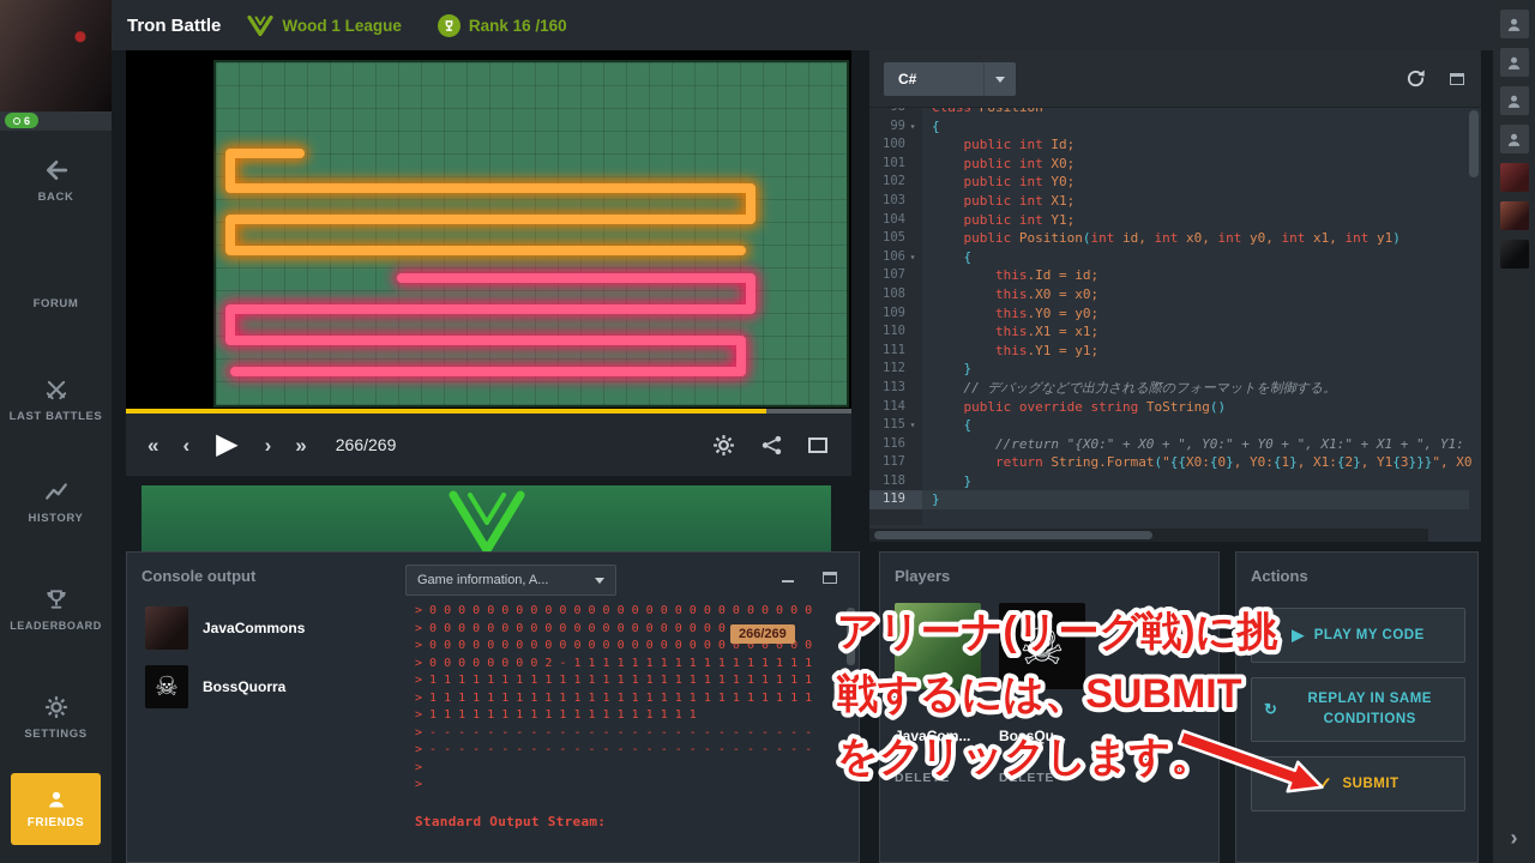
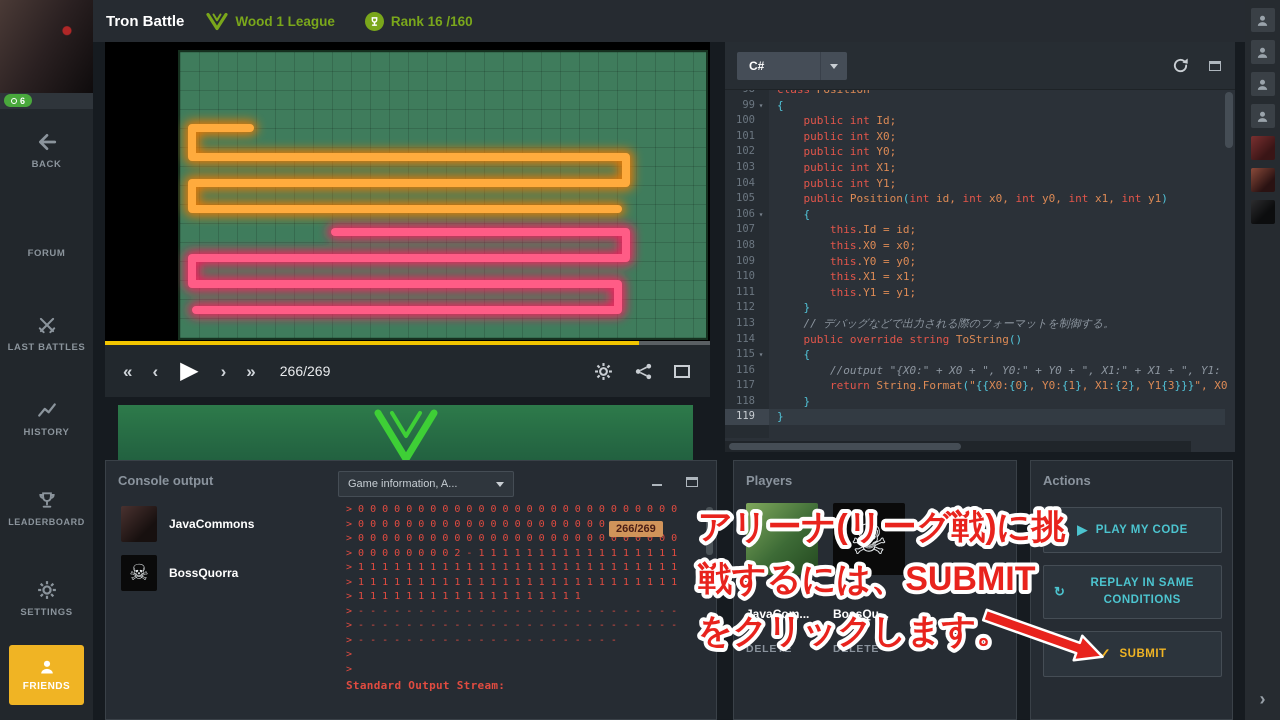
  6
  BACK
  FORUM
  LAST BATTLES
  HISTORY
  LEADERBOARD
  SETTINGS
  FRIENDS
  Tron Battle
  Wood 1 League
  Rank 16 /160
  ›
  «
  ‹
  ▶
  ›
  »
  266/269
  C#
  99
  ▾
  100
  101
  102
  103
  104
  105
  106
  ▾
  107
  108
  109
  110
  111
  112
  113
  114
  115
  ▾
  116
  117
  118
  119
  class Position
  {
  public int Id;
  public int X0;
  public int Y0;
  public int X1;
  public int Y1;
  public Position(int id, int x0, int y0, int x1, int y1)
  {
  this.Id = id;
  this.X0 = x0;
  this.Y0 = y0;
  this.X1 = x1;
  this.Y1 = y1;
  }
  // デバッグなどで出力される際のフォーマットを制御する。
  public override string ToString()
  {
- //return "{X0:" + X0 + ", Y0:" + Y0 + ", X1:" + X1 + ", Y1:
+ //output "{X0:" + X0 + ", Y0:" + Y0 + ", X1:" + X1 + ", Y1:
  return String.Format("{{X0:{0}, Y0:{1}, X1:{2}, Y1{3}}}", X0
  }
  }
  Console output
  Game information, A...
  JavaCommons
  ☠
  BossQuorra
  > 0 0 0 0 0 0 0 0 0 0 0 0 0 0 0 0 0 0 0 0 0 0 0 0 0 0 0
  > 0 0 0 0 0 0 0 0 0 0 0 0 0 0 0 0 0 0 0 0 0
  > 0 0 0 0 0 0 0 0 0 0 0 0 0 0 0 0 0 0 0 0 0 0 0 0 0 0 0
  > 0 0 0 0 0 0 0 0 2 - 1 1 1 1 1 1 1 1 1 1 1 1 1 1 1 1 1
  > 1 1 1 1 1 1 1 1 1 1 1 1 1 1 1 1 1 1 1 1 1 1 1 1 1 1 1
  > 1 1 1 1 1 1 1 1 1 1 1 1 1 1 1 1 1 1 1 1 1 1 1 1 1 1 1
  > 1 1 1 1 1 1 1 1 1 1 1 1 1 1 1 1 1 1 1
  > - - - - - - - - - - - - - - - - - - - - - - - - - - -
  > - - - - - - - - - - - - - - - - - - - - - - - - - - -
+ > - - - - - - - - - - - - - - - - - - - - - -
  >
  >
  266/269
  Standard Output Stream:
  Players
  JavaCom...
  DELETE
  ☠
  BossQu...
  DELETE
  Actions
  ▶
  PLAY MY CODE
  ↻
  REPLAY IN SAME CONDITIONS
  ✓
  SUBMIT
  アリーナ(リーグ戦)に挑
  戦するには、SUBMIT
  をクリックします。
